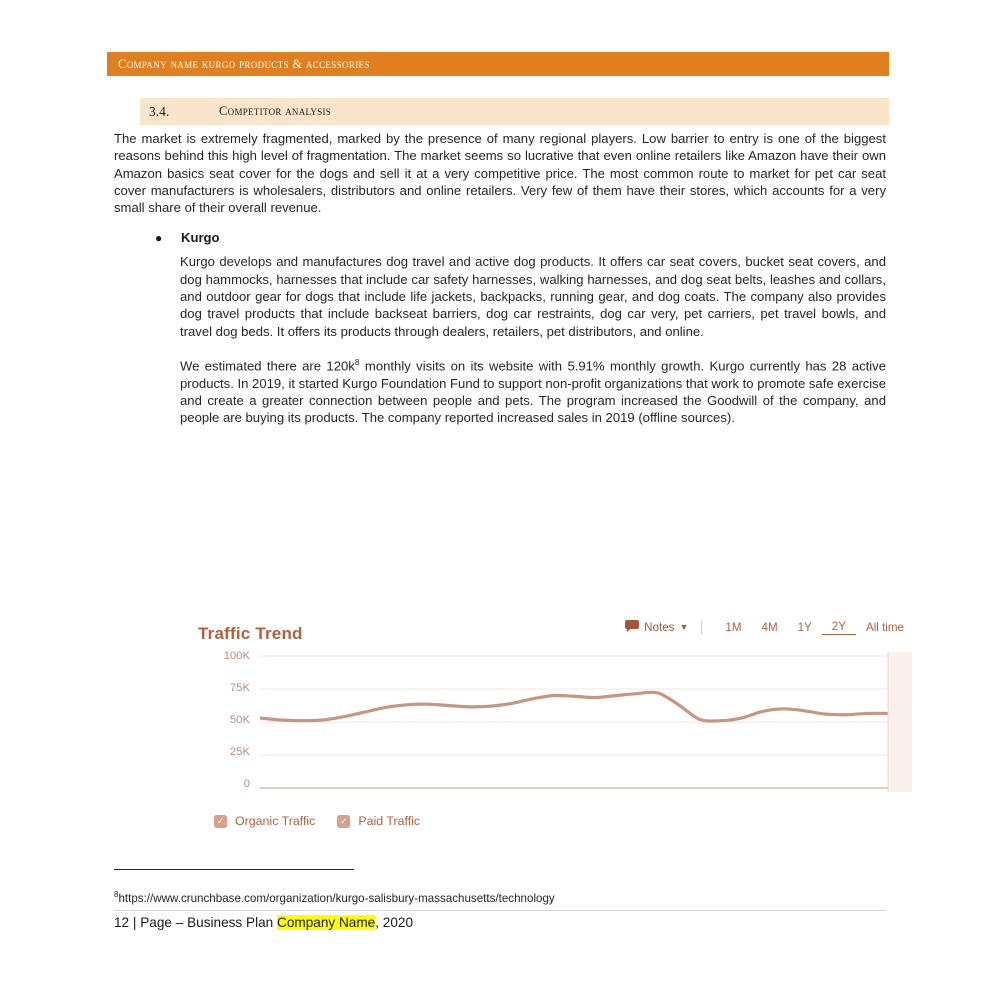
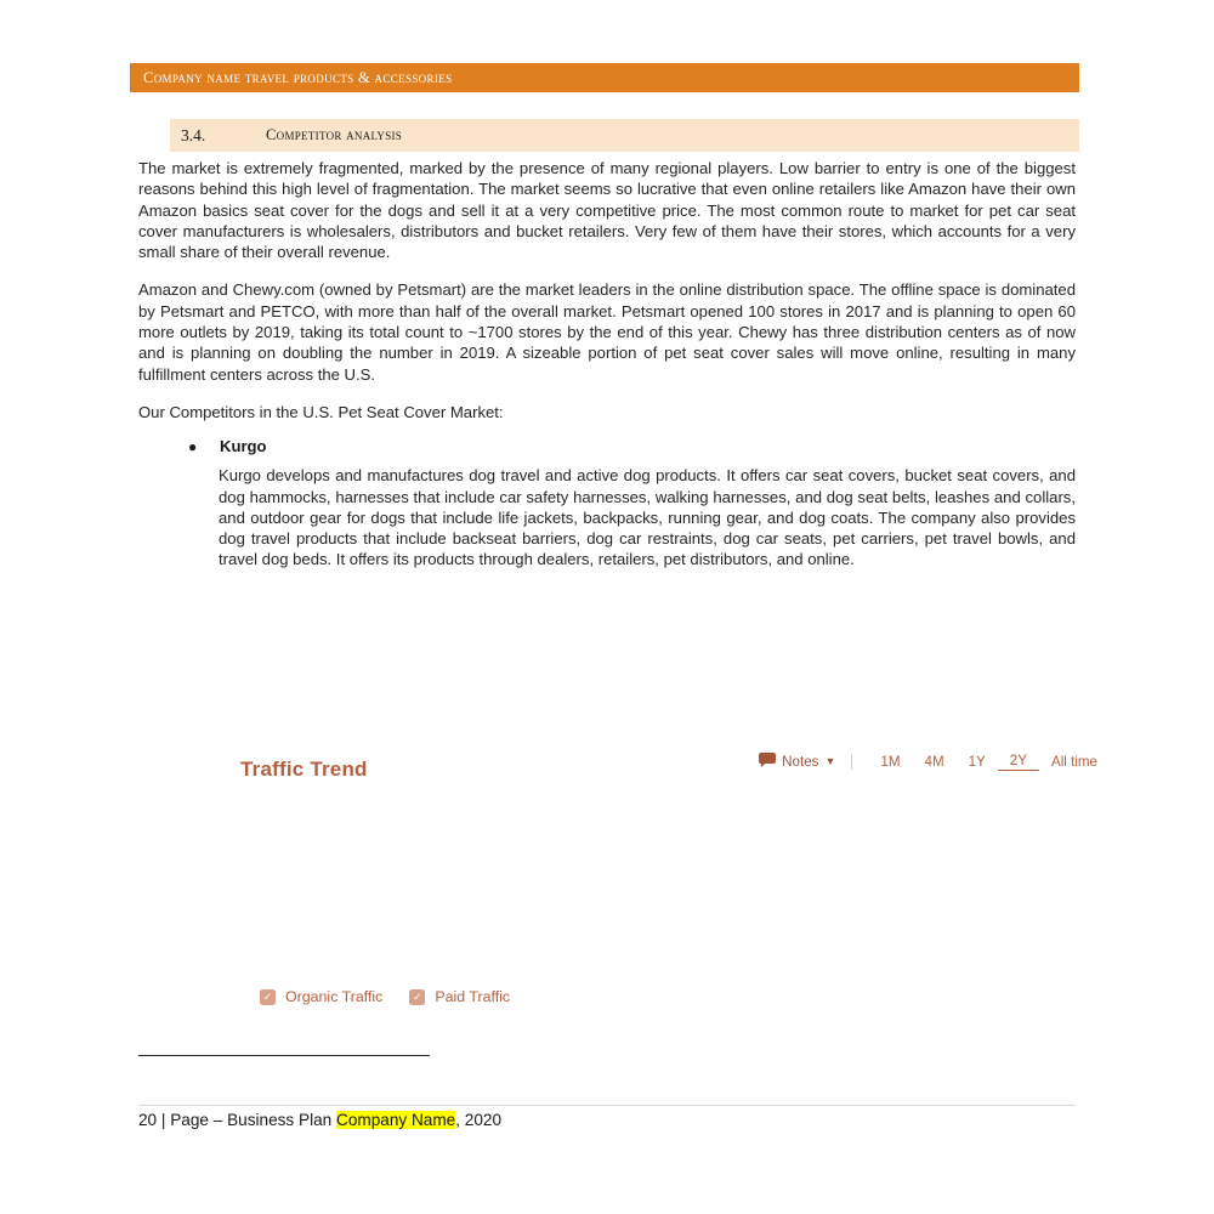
- company name kurgo products & accessories
+ company name travel products & accessories
  3.4.
  competitor analysis
- The market is extremely fragmented, marked by the presence of many regional players. Low barrier to entry is one of the biggest reasons behind this high level of fragmentation. The market seems so lucrative that even online retailers like Amazon have their own Amazon basics seat cover for the dogs and sell it at a very competitive price. The most common route to market for pet car seat cover manufacturers is wholesalers, distributors and online retailers. Very few of them have their stores, which accounts for a very small share of their overall revenue.
+ The market is extremely fragmented, marked by the presence of many regional players. Low barrier to entry is one of the biggest reasons behind this high level of fragmentation. The market seems so lucrative that even online retailers like Amazon have their own Amazon basics seat cover for the dogs and sell it at a very competitive price. The most common route to market for pet car seat cover manufacturers is wholesalers, distributors and bucket retailers. Very few of them have their stores, which accounts for a very small share of their overall revenue.
+ Amazon and Chewy.com (owned by Petsmart) are the market leaders in the online distribution space. The offline space is dominated by Petsmart and PETCO, with more than half of the overall market. Petsmart opened 100 stores in 2017 and is planning to open 60 more outlets by 2019, taking its total count to ~1700 stores by the end of this year. Chewy has three distribution centers as of now and is planning on doubling the number in 2019. A sizeable portion of pet seat cover sales will move online, resulting in many fulfillment centers across the U.S.
+ Our Competitors in the U.S. Pet Seat Cover Market:
  ●
  Kurgo
- Kurgo develops and manufactures dog travel and active dog products. It offers car seat covers, bucket seat covers, and dog hammocks, harnesses that include car safety harnesses, walking harnesses, and dog seat belts, leashes and collars, and outdoor gear for dogs that include life jackets, backpacks, running gear, and dog coats. The company also provides dog travel products that include backseat barriers, dog car restraints, dog car very, pet carriers, pet travel bowls, and travel dog beds. It offers its products through dealers, retailers, pet distributors, and online.
+ Kurgo develops and manufactures dog travel and active dog products. It offers car seat covers, bucket seat covers, and dog hammocks, harnesses that include car safety harnesses, walking harnesses, and dog seat belts, leashes and collars, and outdoor gear for dogs that include life jackets, backpacks, running gear, and dog coats. The company also provides dog travel products that include backseat barriers, dog car restraints, dog car seats, pet carriers, pet travel bowls, and travel dog beds. It offers its products through dealers, retailers, pet distributors, and online.
- We estimated there are 120k8 monthly visits on its website with 5.91% monthly growth. Kurgo currently has 28 active products. In 2019, it started Kurgo Foundation Fund to support non-profit organizations that work to promote safe exercise and create a greater connection between people and pets. The program increased the Goodwill of the company, and people are buying its products. The company reported increased sales in 2019 (offline sources).
  Traffic Trend
  Notes
  ▼
  1M
  4M
  1Y
  2Y
  All time
- 100K
- 75K
- 50K
- 25K
- 0
  ✓
  Organic Traffic
  ✓
  Paid Traffic
- 8https://www.crunchbase.com/organization/kurgo-salisbury-massachusetts/technology
- 12 | Page – Business Plan Company Name, 2020
+ 20 | Page – Business Plan Company Name, 2020
